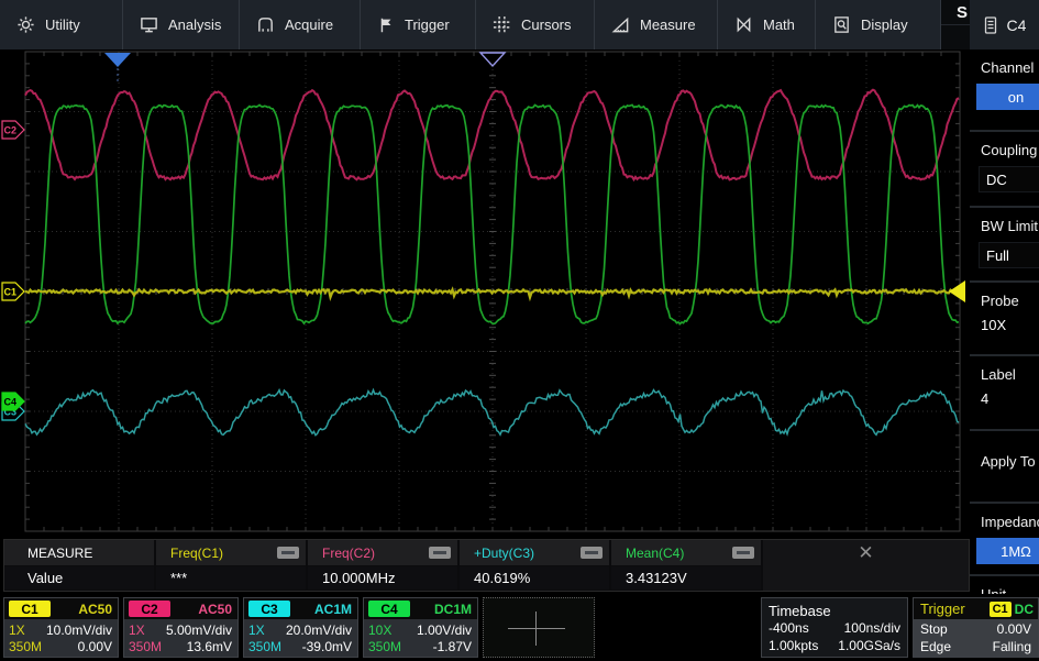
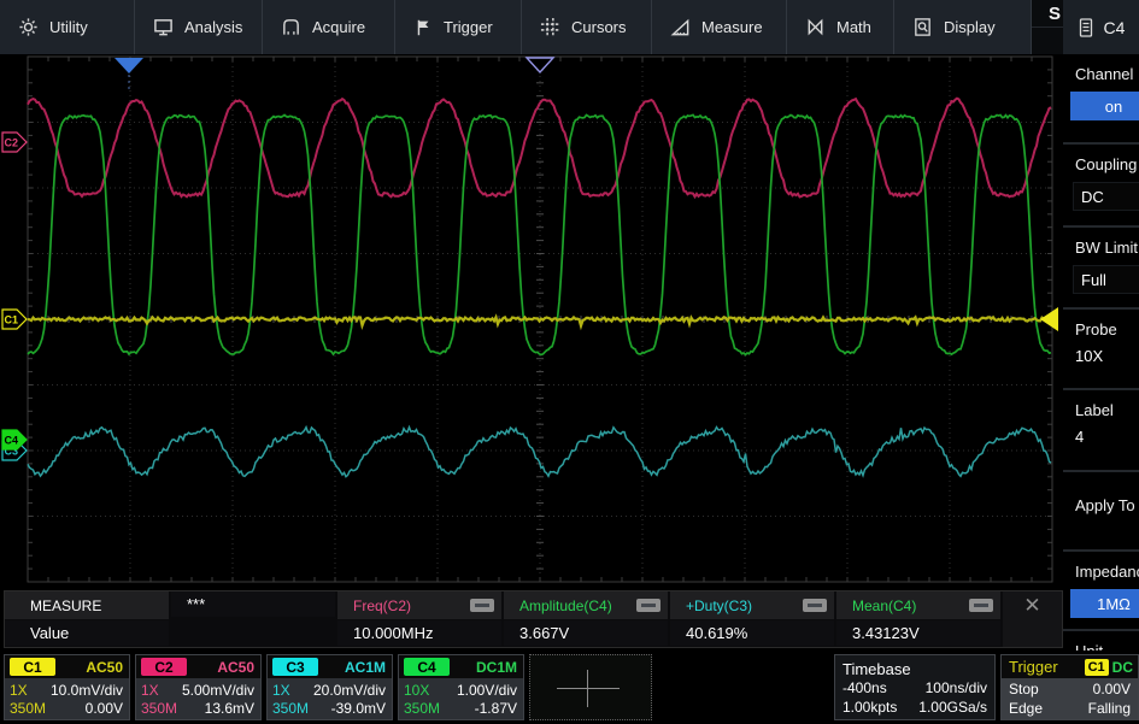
  Utility
  Analysis
  Acquire
  Trigger
  Cursors
  Measure
  Math
  Display
  C4
  C3
  C4
  C2
  C1
  Channel
  on
  Coupling
  DC
  BW Limit
  Full
  Probe
  10X
  Label
  4
  Apply To
  Impedan
  1MΩ
  MEASURE
  Value
- Freq(C1)
  ***
  Freq(C2)
  10.000MHz
+ Amplitude(C4)
+ 3.667V
  +Duty(C3)
  40.619%
  Mean(C4)
  3.43123V
  ✕
  C1
  AC50
  1X
  10.0mV/div
  350M
  0.00V
  C2
  AC50
  1X
  5.00mV/div
  350M
  13.6mV
  C3
  AC1M
  1X
  20.0mV/div
  350M
  -39.0mV
  C4
  DC1M
  10X
  1.00V/div
  350M
  -1.87V
  Timebase
  -400ns
  100ns/div
  1.00kpts
  1.00GSa/s
  Trigger
  C1
  DC
  Stop
  0.00V
  Edge
  Falling
